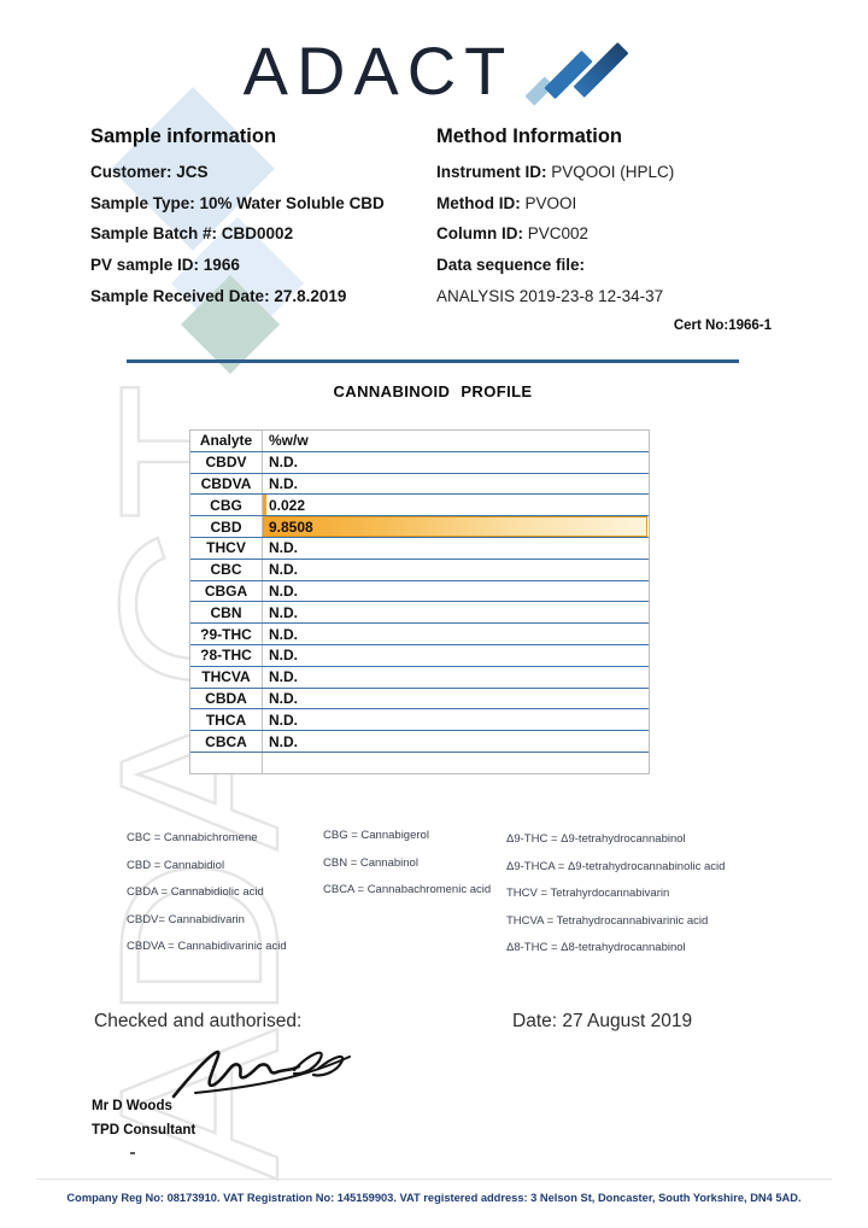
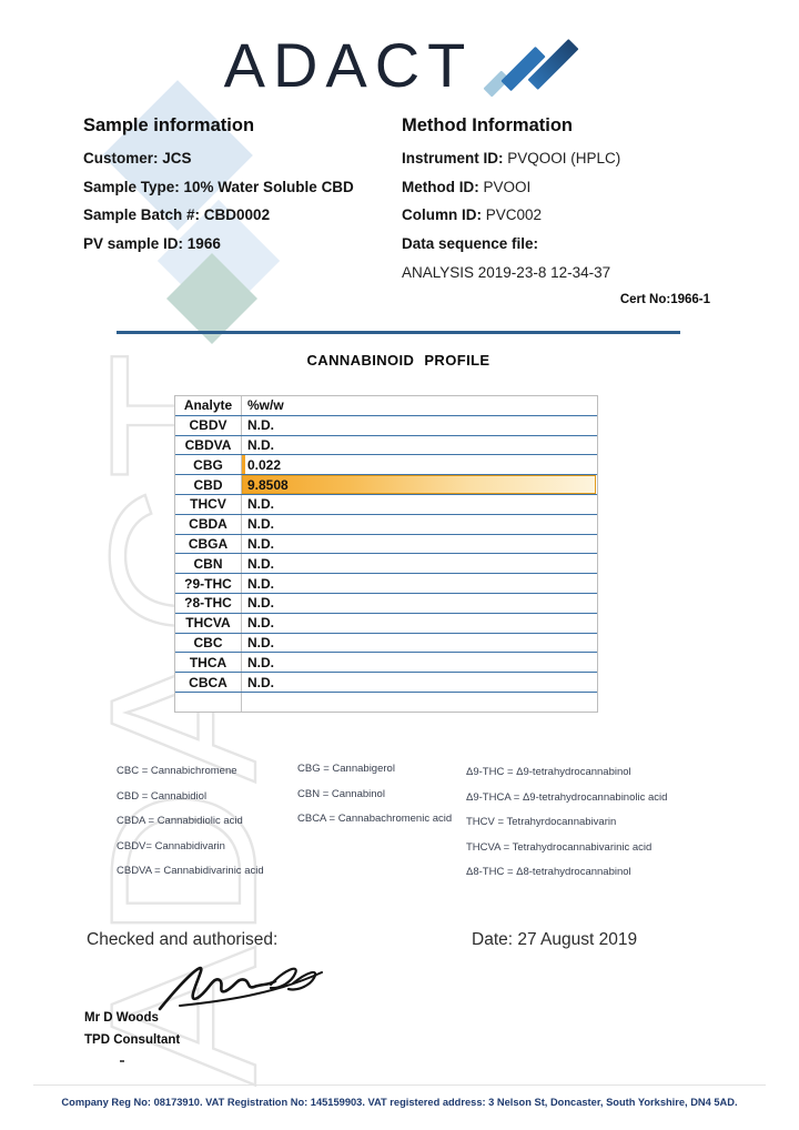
  ADACT
  Sample information
  Customer: JCS
  Sample Type: 10% Water Soluble CBD
  Sample Batch #: CBD0002
  PV sample ID: 1966
- Sample Received Date: 27.8.2019
  Method Information
  Instrument ID: PVQOOI (HPLC)
  Method ID: PVOOI
  Column ID: PVC002
  Data sequence file:
  ANALYSIS 2019-23-8 12-34-37
  Cert No:1966-1
  CANNABINOID PROFILE
  Analyte
  %w/w
  CBDV
  N.D.
  CBDVA
  N.D.
  CBG
  0.022
  CBD
  9.8508
  THCV
  N.D.
- CBC
+ CBDA
  N.D.
  CBGA
  N.D.
  CBN
  N.D.
  ?9-THC
  N.D.
  ?8-THC
  N.D.
  THCVA
  N.D.
- CBDA
+ CBC
  N.D.
  THCA
  N.D.
  CBCA
  N.D.
  CBC = Cannabichromene
  CBD = Cannabidiol
  CBDA = Cannabidiolic acid
  CBDV= Cannabidivarin
  CBDVA = Cannabidivarinic acid
  CBG = Cannabigerol
  CBN = Cannabinol
  CBCA = Cannabachromenic acid
  Δ9-THC = Δ9-tetrahydrocannabinol
  Δ9-THCA = Δ9-tetrahydrocannabinolic acid
  THCV = Tetrahyrdocannabivarin
  THCVA = Tetrahydrocannabivarinic acid
  Δ8-THC = Δ8-tetrahydrocannabinol
  Checked and authorised:
  Date: 27 August 2019
  Mr D Woods
  TPD Consultant
  Company Reg No: 08173910. VAT Registration No: 145159903. VAT registered address: 3 Nelson St, Doncaster, South Yorkshire, DN4 5AD.
